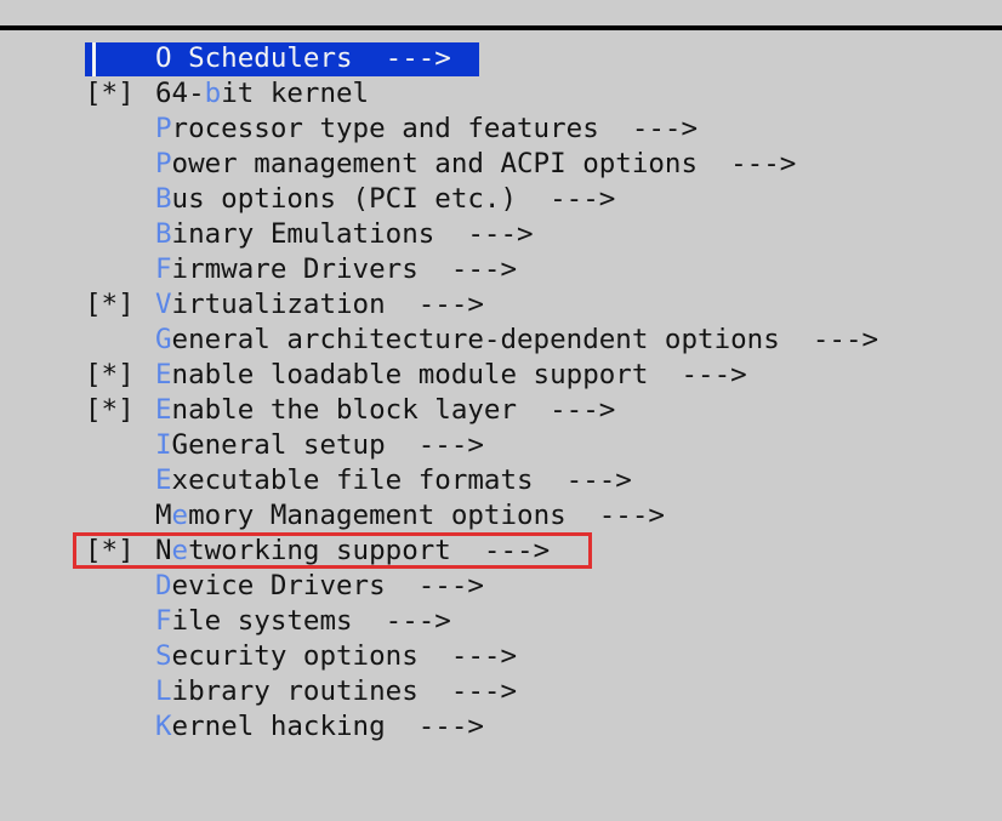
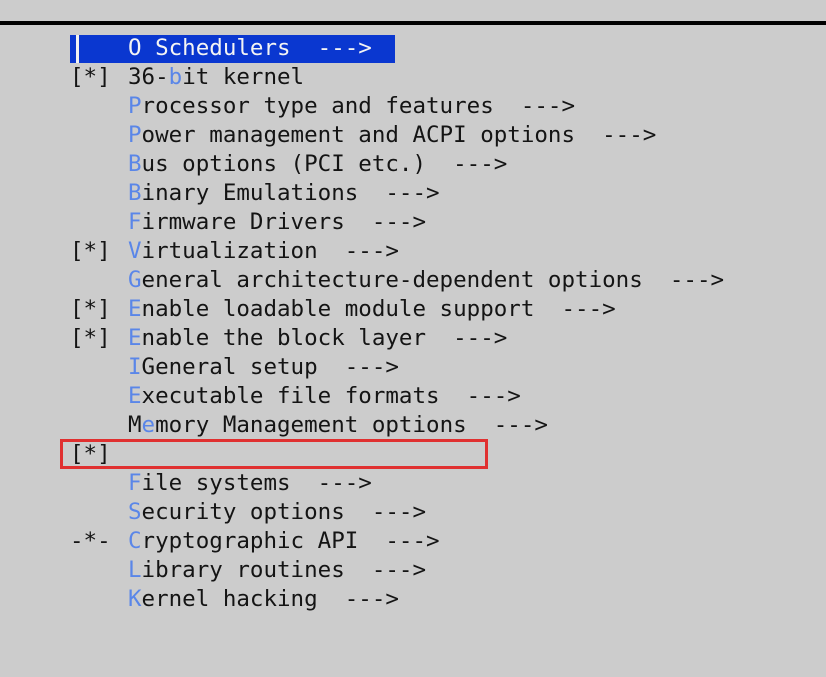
  O Schedulers --->
  [*]
- 64-bit kernel
+ 36-bit kernel
  Processor type and features --->
  Power management and ACPI options --->
  Bus options (PCI etc.) --->
  Binary Emulations --->
  Firmware Drivers --->
  [*]
  Virtualization --->
  General architecture-dependent options --->
  [*]
  Enable loadable module support --->
  [*]
  Enable the block layer --->
  IGeneral setup --->
  Executable file formats --->
  Memory Management options --->
  [*]
- Networking support --->
- Device Drivers --->
  File systems --->
  Security options --->
+ -*-
+ Cryptographic API --->
  Library routines --->
  Kernel hacking --->
